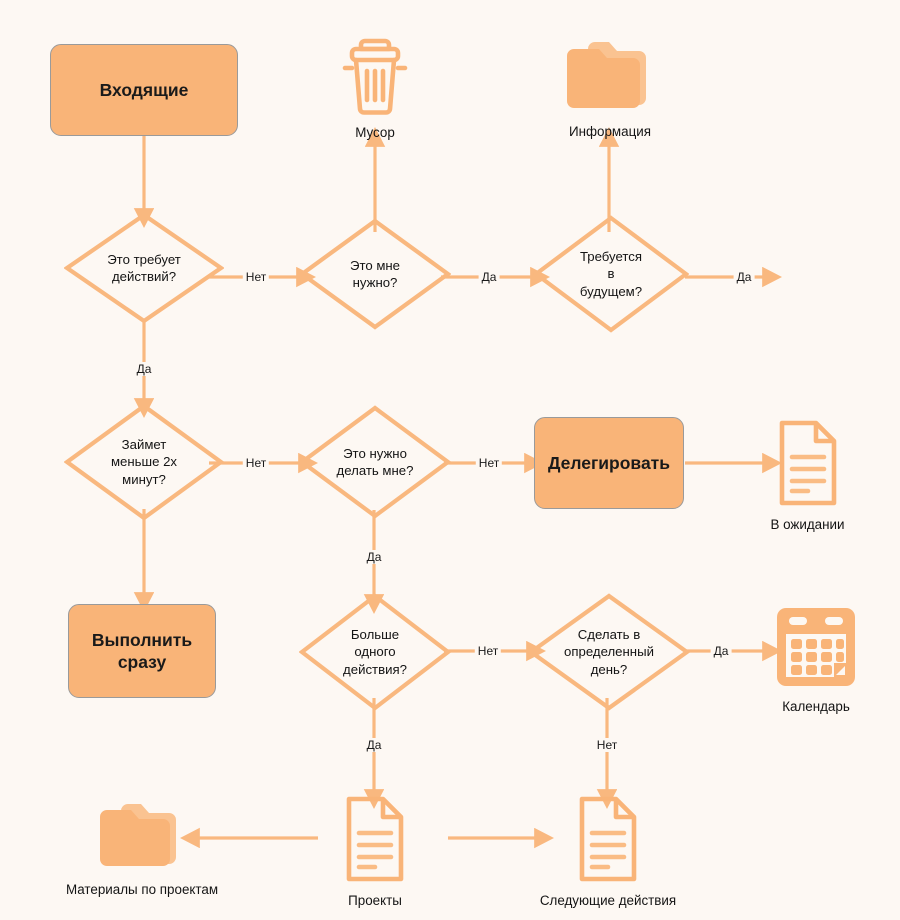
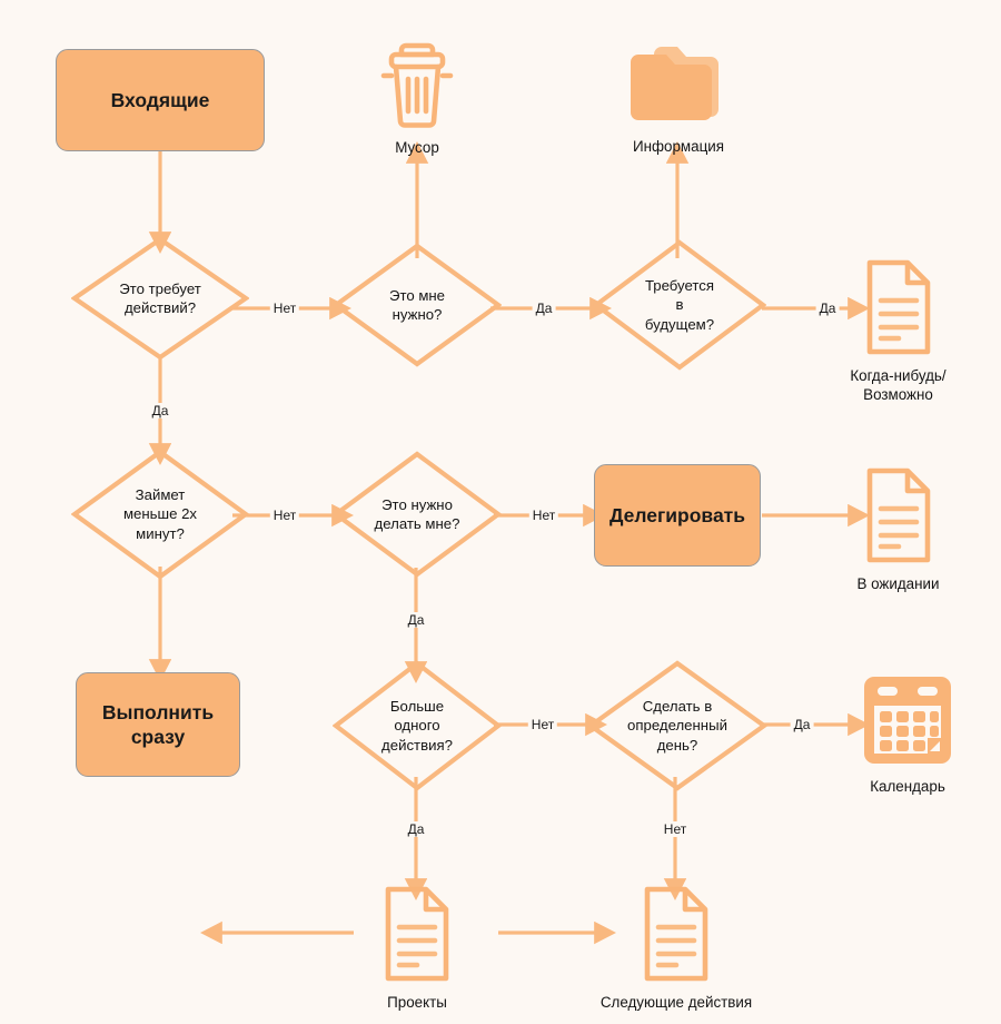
  Входящие
  Делегировать
  Выполнить
  сразу
  Это требует
  действий?
  Это мне
  нужно?
  Требуется
  в
  будущем?
  Займет
  меньше 2х
  минут?
  Это нужно
  делать мне?
  Больше
  одного
  действия?
  Сделать в
  определенный
  день?
  Нет
  Да
  Да
  Да
  Нет
  Нет
  Да
  Нет
  Да
  Да
  Нет
  Мусор
  Информация
+ Когда-нибудь/
+ Возможно
  В ожидании
  Календарь
- Материалы по проектам
  Проекты
  Следующие действия
